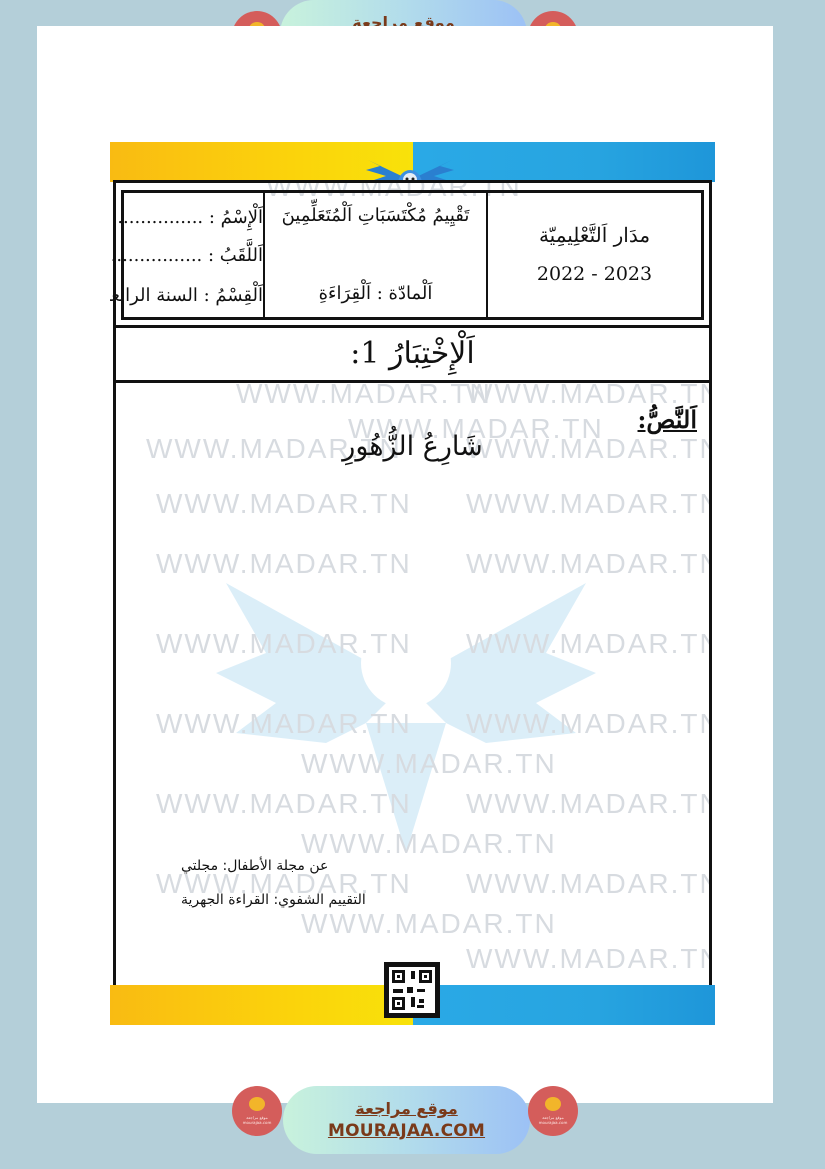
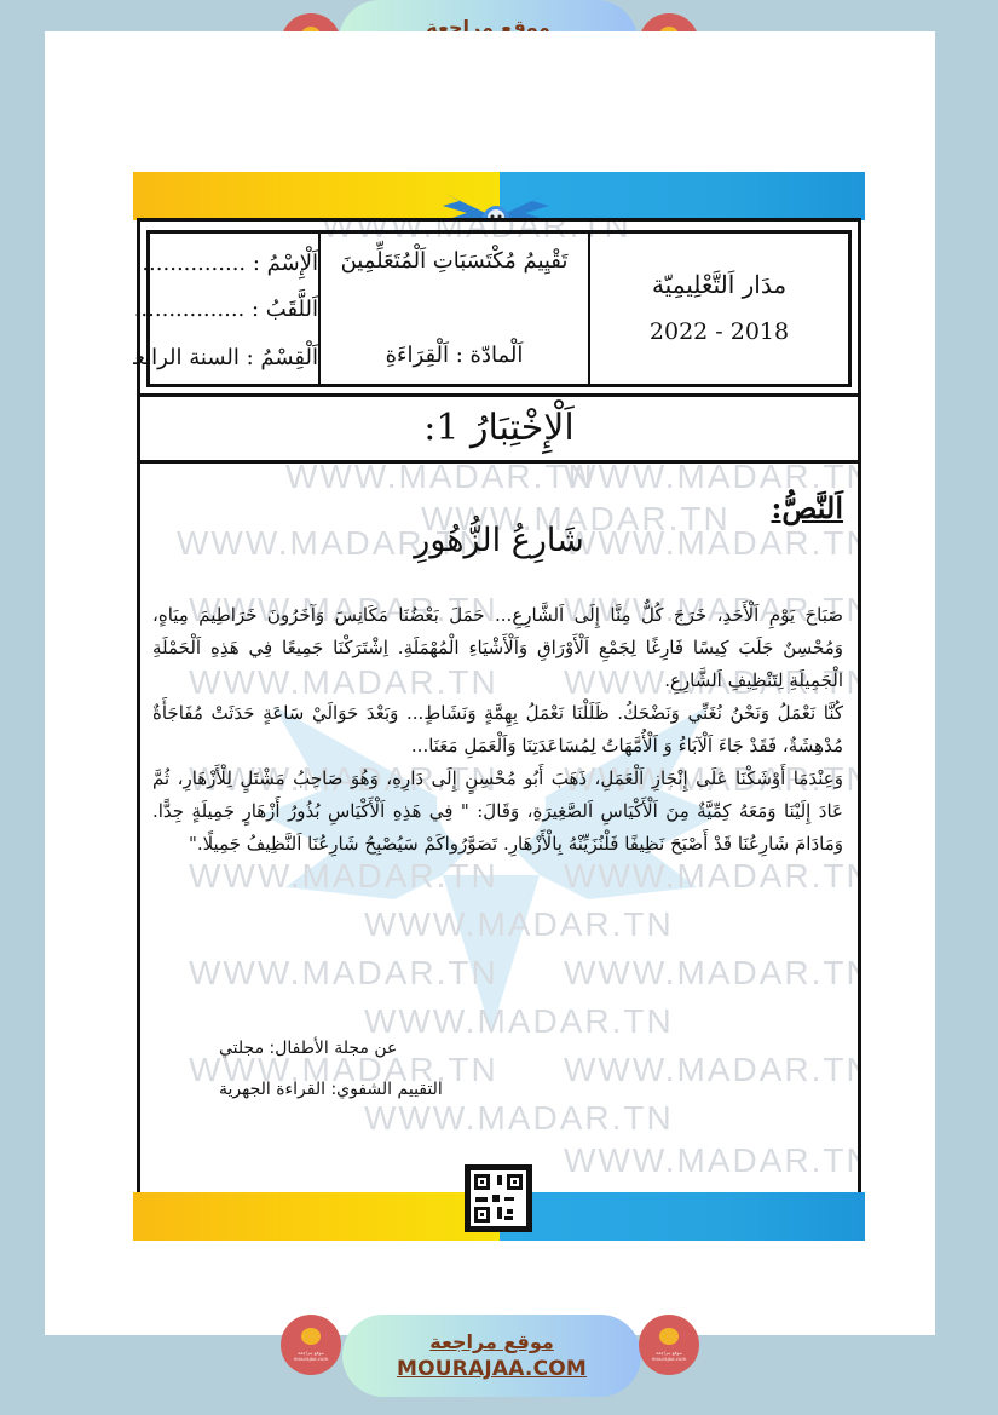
  موقع مراجعة
  WWW.MADAR.TN
  WWW.MADAR.TN
  WWW.MADAR.T
  WWW.MADAR.TN
  WWW.MADAR.TN
  WWW.MADAR.T
  WWW.MADAR.TN
  WWW.MADAR.T
  WWW.MADAR.TN
  WWW.MADAR.T
  WWW.MADAR.TN
  WWW.MADAR.T
  WWW.MADAR.TN
  WWW.MADAR.T
  WWW.MADAR.TN
  WWW.MADAR.TN
  WWW.MADAR.T
  WWW.MADAR.TN
  WWW.MADAR.TN
  WWW.MADAR.T
  WWW.MADAR.TN
  WWW.MADAR.T
  اَلْإِسْمُ : ................
  اَلْقِسْمُ : السنة الرابع
  تَقْيِيمُ مُكْتَسَبَاتِ اَلْمُتَعَلِّمِينَ
  اَلْمادّة : اَلْقِرَاءَةِ
  مدَار اَلتَّعْلِيمِيّة
- 2022 - 2023
+ 2022 - 2018
  اَلْإِخْتِبَارُ 1:
  اَلنَّصُّ:
  شَارِعُ الزُّهُورِ
+ صَبَاحَ يَوْمِ اَلْأَحَدِ، خَرَجَ كُلٌّ مِنَّا إِلَى اَلشَّارِعِ... حَمَلَ بَعْضُنَا مَكَانِسَ وَآخَرُونَ خَرَاطِيمَ مِيَاهٍ، وَمُحْسِنٌ جَلَبَ كِيسًا فَارِغًا لِجَمْعِ اَلْأَوْرَاقِ وَاَلْأَشْيَاءِ الْمُهْمَلَةِ. اِشْتَرَكْنَا جَمِيعًا فِي هَذِهِ اَلْحَمْلَةِ الْجَمِيلَةِ لِتَنْظِيفِ اَلشَّارِعِ.
+ كُنَّا نَعْمَلُ وَنَحْنُ نُغَنِّي وَنَضْحَكُ. ظَلَلْنَا نَعْمَلُ بِهِمَّةٍ وَنَشَاطٍ... وَبَعْدَ حَوَالَيْ سَاعَةٍ حَدَثَتْ مُفَاجَأَةٌ مُدْهِشَةٌ، فَقَدْ جَاءَ اَلْآبَاءُ وَ اَلْأُمَّهَاتُ لِمُسَاعَدَتِنَا وَاَلْعَمَلِ مَعَنَا...
+ وَعِنْدَمَا أَوْشَكْنَا عَلَى إِنْجَازِ اَلْعَمَلِ، ذَهَبَ أَبُو مُحْسِنٍ إِلَى دَارِهِ، وَهُوَ صَاحِبُ مَشْتَلٍ لِلْأَزْهَارِ، ثُمَّ عَادَ إِلَيْنَا وَمَعَهُ كِمِّيَّةٌ مِنَ اَلْأَكْيَاسِ اَلصَّغِيرَةِ، وَقَالَ: " فِي هَذِهِ اَلْأَكْيَاسِ بُذُورُ أَزْهَارٍ جَمِيلَةٍ جِدًّا. وَمَادَامَ شَارِعُنَا قَدْ أَصْبَحَ نَظِيفًا فَلْنُزَيِّنْهُ بِالْأَزْهَارِ. تَصَوَّرُواكَمْ سَيُصْبِحُ شَارِعُنَا اَلنَّظِيفُ جَمِيلًا."
  عن مجلة الأطفال: مجلتي
  التقييم الشفوي: القراءة الجهرية
  موقع مراجعة
  MOURAJAA.COM
